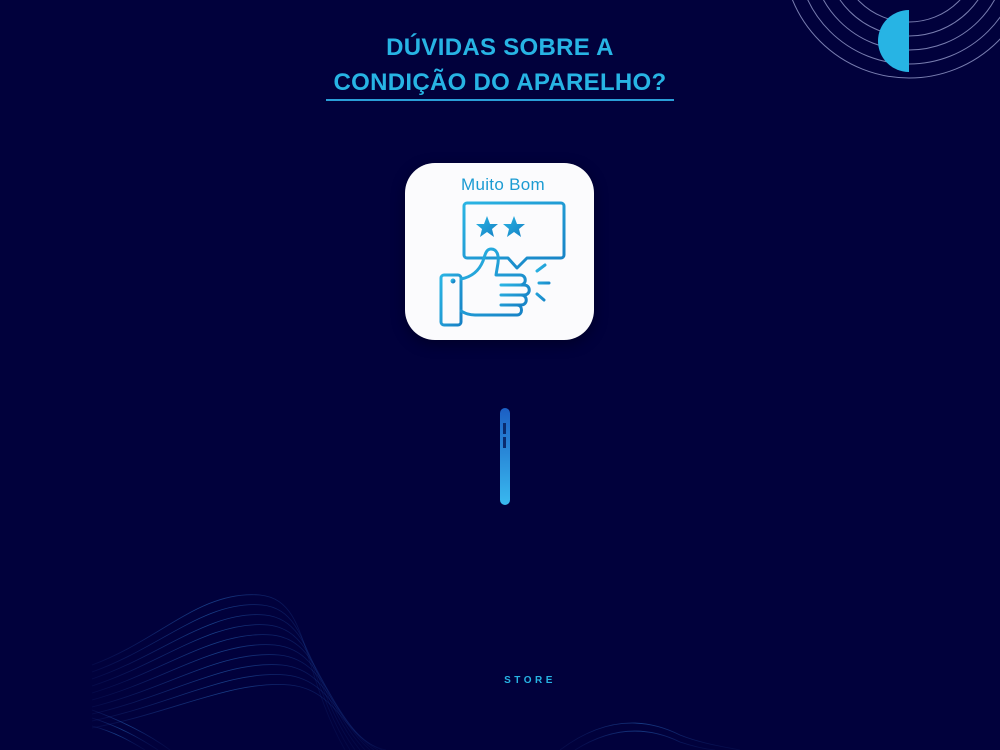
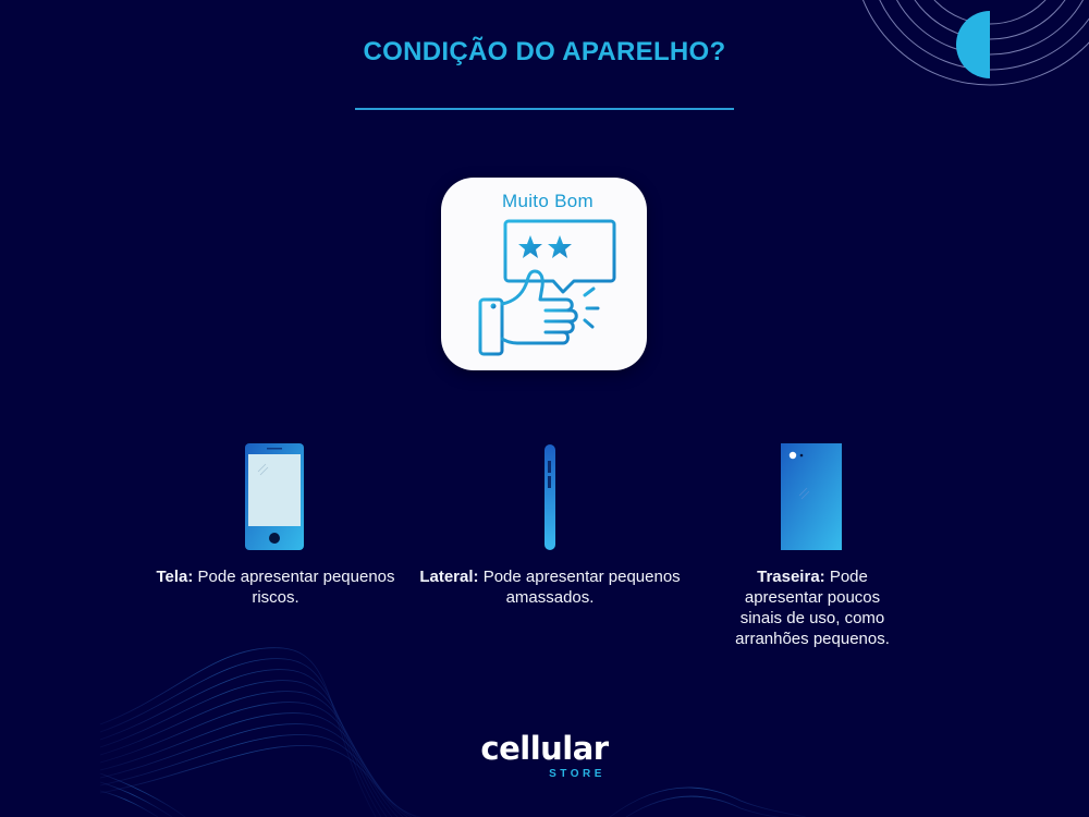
- DÚVIDAS SOBRE A
  CONDIÇÃO DO APARELHO?
  Muito Bom
+ Tela: Pode apresentar pequenos riscos.
+ Lateral: Pode apresentar pequenos amassados.
+ Traseira: Pode apresentar poucos sinais de uso, como arranhões pequenos.
+ cellular
  STORE
